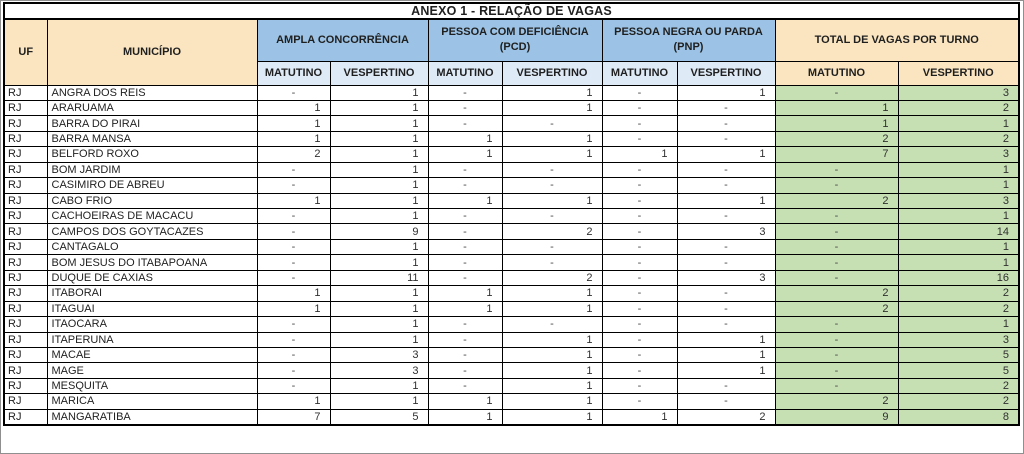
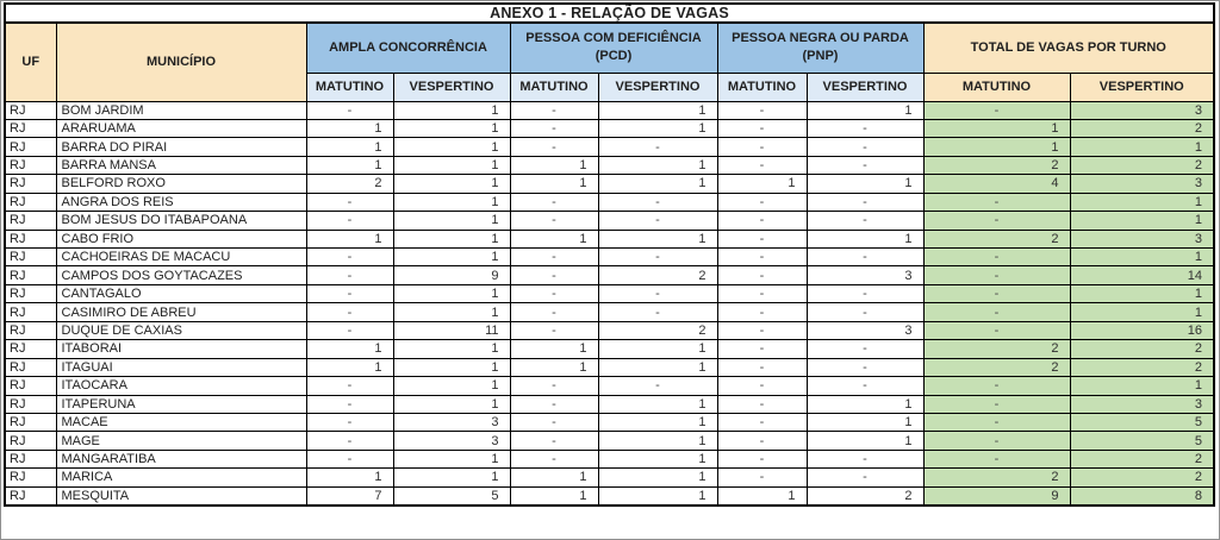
  ANEXO 1 - RELAÇÃO DE VAGAS
  UF	MUNICÍPIO	AMPLA CONCORRÊNCIA	PESSOA COM DEFICIÊNCIA (PCD)	PESSOA NEGRA OU PARDA (PNP)	TOTAL DE VAGAS POR TURNO
  MATUTINO	VESPERTINO	MATUTINO	VESPERTINO	MATUTINO	VESPERTINO	MATUTINO	VESPERTINO
- RJ	ANGRA DOS REIS	-	1	-	1	-	1	-	3
+ RJ	BOM JARDIM	-	1	-	1	-	1	-	3
  RJ	ARARUAMA	1	1	-	1	-	-	1	2
  RJ	BARRA DO PIRAI	1	1	-	-	-	-	1	1
  RJ	BARRA MANSA	1	1	1	1	-	-	2	2
- RJ	BELFORD ROXO	2	1	1	1	1	1	7	3
+ RJ	BELFORD ROXO	2	1	1	1	1	1	4	3
- RJ	BOM JARDIM	-	1	-	-	-	-	-	1
+ RJ	ANGRA DOS REIS	-	1	-	-	-	-	-	1
- RJ	CASIMIRO DE ABREU	-	1	-	-	-	-	-	1
+ RJ	BOM JESUS DO ITABAPOANA	-	1	-	-	-	-	-	1
  RJ	CABO FRIO	1	1	1	1	-	1	2	3
  RJ	CACHOEIRAS DE MACACU	-	1	-	-	-	-	-	1
  RJ	CAMPOS DOS GOYTACAZES	-	9	-	2	-	3	-	14
  RJ	CANTAGALO	-	1	-	-	-	-	-	1
- RJ	BOM JESUS DO ITABAPOANA	-	1	-	-	-	-	-	1
+ RJ	CASIMIRO DE ABREU	-	1	-	-	-	-	-	1
  RJ	DUQUE DE CAXIAS	-	11	-	2	-	3	-	16
  RJ	ITABORAI	1	1	1	1	-	-	2	2
  RJ	ITAGUAI	1	1	1	1	-	-	2	2
  RJ	ITAOCARA	-	1	-	-	-	-	-	1
  RJ	ITAPERUNA	-	1	-	1	-	1	-	3
  RJ	MACAE	-	3	-	1	-	1	-	5
  RJ	MAGE	-	3	-	1	-	1	-	5
- RJ	MESQUITA	-	1	-	1	-	-	-	2
+ RJ	MANGARATIBA	-	1	-	1	-	-	-	2
  RJ	MARICA	1	1	1	1	-	-	2	2
- RJ	MANGARATIBA	7	5	1	1	1	2	9	8
+ RJ	MESQUITA	7	5	1	1	1	2	9	8
